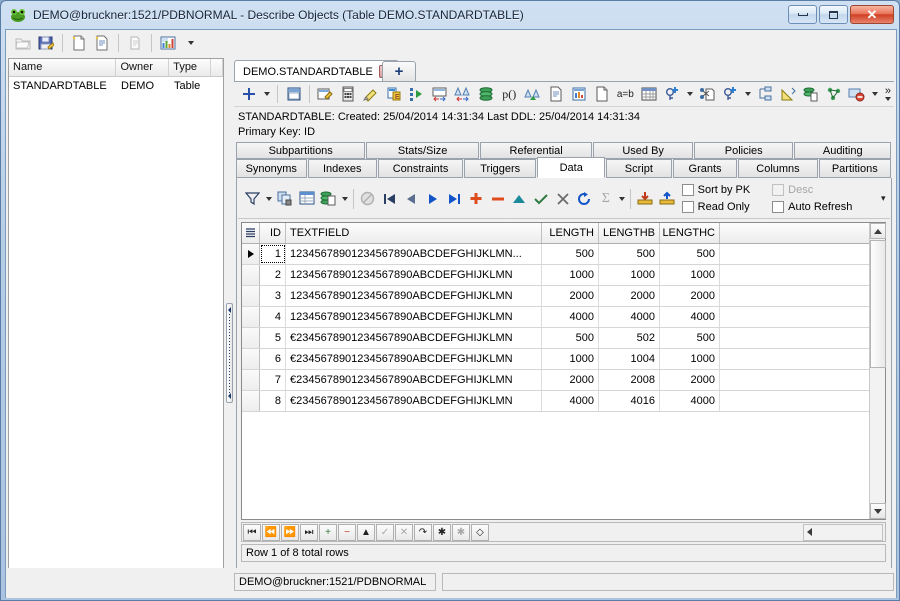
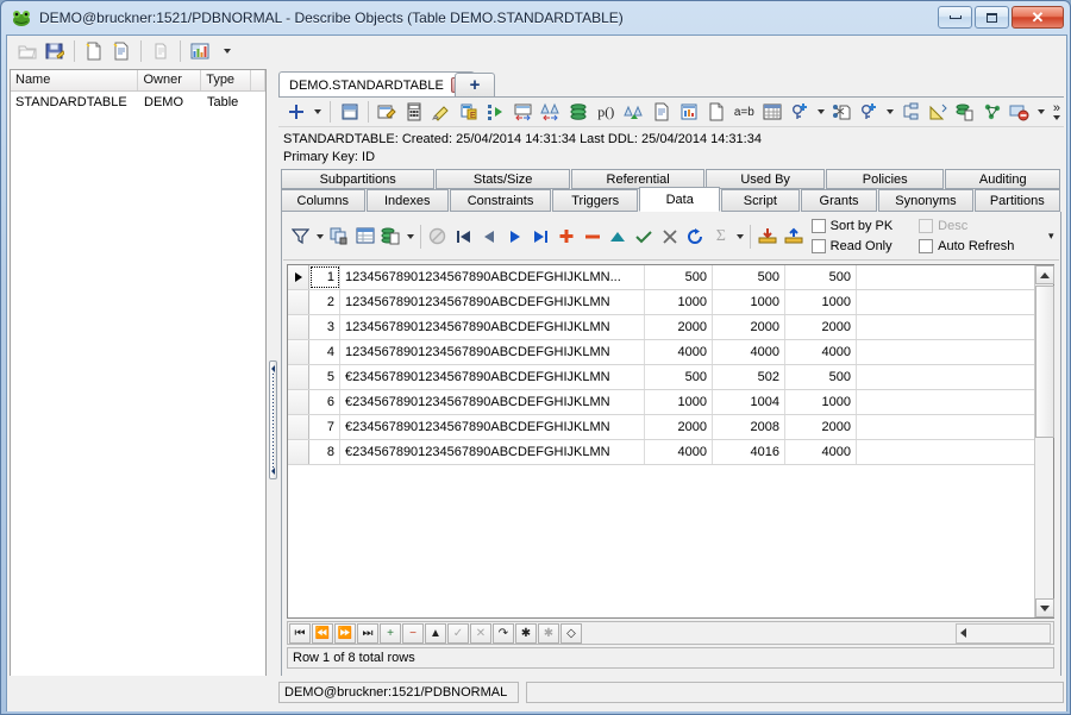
  DEMO@bruckner:1521/PDBNORMAL - Describe Objects (Table DEMO.STANDARDTABLE)
  ✕
  Name
  Owner
  Type
  STANDARDTABLE
  DEMO
  Table
  DEMO.STANDARDTABLE
  +
  p()
  a=b
  »
  STANDARDTABLE: Created: 25/04/2014 14:31:34 Last DDL: 25/04/2014 14:31:34
  Primary Key: ID
  Subpartitions
  Stats/Size
  Referential
  Used By
  Policies
  Auditing
- Synonyms
+ Columns
  Indexes
  Constraints
  Triggers
  Data
  Script
  Grants
- Columns
+ Synonyms
  Partitions
  Σ
  Sort by PK
  Read Only
  Desc
  Auto Refresh
  ▾
- ID
- TEXTFIELD
- LENGTH
- LENGTHB
- LENGTHC
  1
  12345678901234567890ABCDEFGHIJKLMN...
  500
  500
  500
  2
  12345678901234567890ABCDEFGHIJKLMN
  1000
  1000
  1000
  3
  12345678901234567890ABCDEFGHIJKLMN
  2000
  2000
  2000
  4
  12345678901234567890ABCDEFGHIJKLMN
  4000
  4000
  4000
  5
  €2345678901234567890ABCDEFGHIJKLMN
  500
  502
  500
  6
  €2345678901234567890ABCDEFGHIJKLMN
  1000
  1004
  1000
  7
  €2345678901234567890ABCDEFGHIJKLMN
  2000
  2008
  2000
  8
  €2345678901234567890ABCDEFGHIJKLMN
  4000
  4016
  4000
  ⏮
  ⏪
  ⏩
  ⏭
  +
  −
  ▲
  ✓
  ✕
  ↷
  ✱
  ✱
  ◇
  Row 1 of 8 total rows
  DEMO@bruckner:1521/PDBNORMAL
